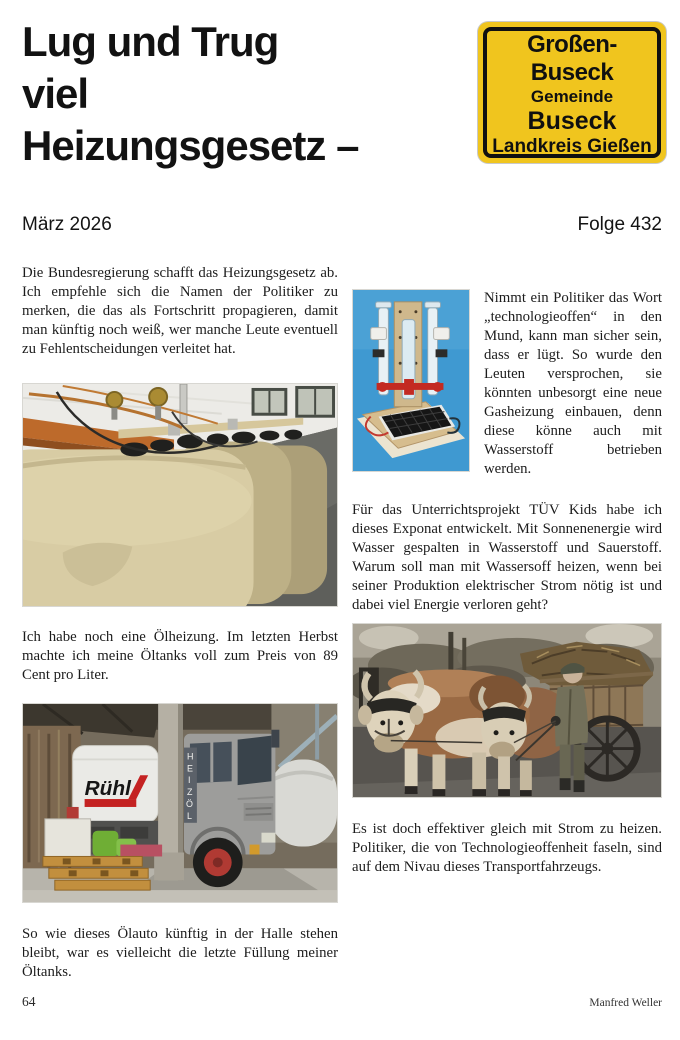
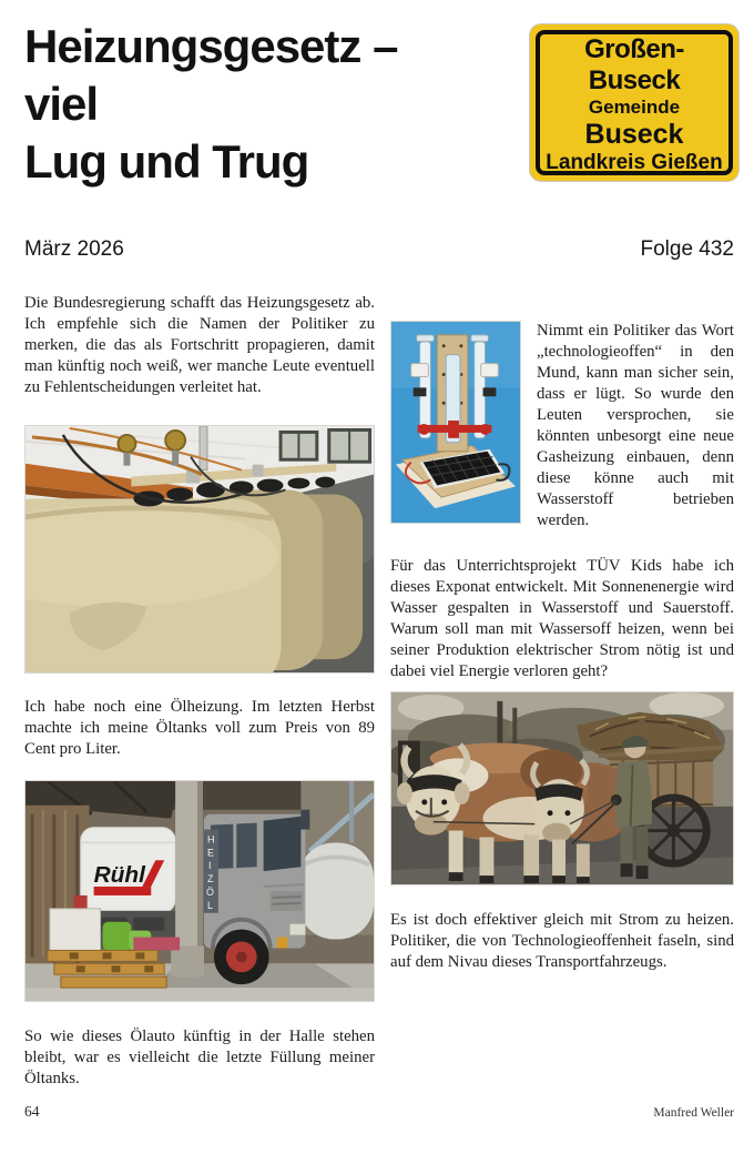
- Lug und Trug
+ Heizungsgesetz –
  viel
- Heizungsgesetz –
+ Lug und Trug
  Großen-Buseck
  Gemeinde
  Buseck
  Landkreis Gießen
  März 2026
  Folge 432
  Die Bundesregierung schafft das Heizungsgesetz ab. Ich empfehle sich die Namen der Politiker zu merken, die das als Fortschritt propagieren, damit man künftig noch weiß, wer manche Leute eventuell zu Fehlentscheidungen verleitet hat.
  Ich habe noch eine Ölheizung. Im letzten Herbst machte ich meine Öltanks voll zum Preis von 89 Cent pro Liter.
  Rühl
  H
  E
  I
  Z
  Ö
  L
  So wie dieses Ölauto künftig in der Halle stehen bleibt, war es vielleicht die letzte Füllung meiner Öltanks.
  Nimmt ein Politiker das Wort „technologieoffen“ in den Mund, kann man sicher sein, dass er lügt. So wurde den Leuten versprochen, sie könnten unbesorgt eine neue Gasheizung einbauen, denn diese könne auch mit Wasserstoff betrieben werden.
  Für das Unterrichtsprojekt TÜV Kids habe ich dieses Exponat entwickelt. Mit Sonnenenergie wird Wasser gespalten in Wasserstoff und Sauerstoff. Warum soll man mit Wassersoff heizen, wenn bei seiner Produktion elektrischer Strom nötig ist und dabei viel Energie verloren geht?
  Es ist doch effektiver gleich mit Strom zu heizen. Politiker, die von Technologieoffenheit faseln, sind auf dem Nivau dieses Transportfahrzeugs.
  64
  Manfred Weller
